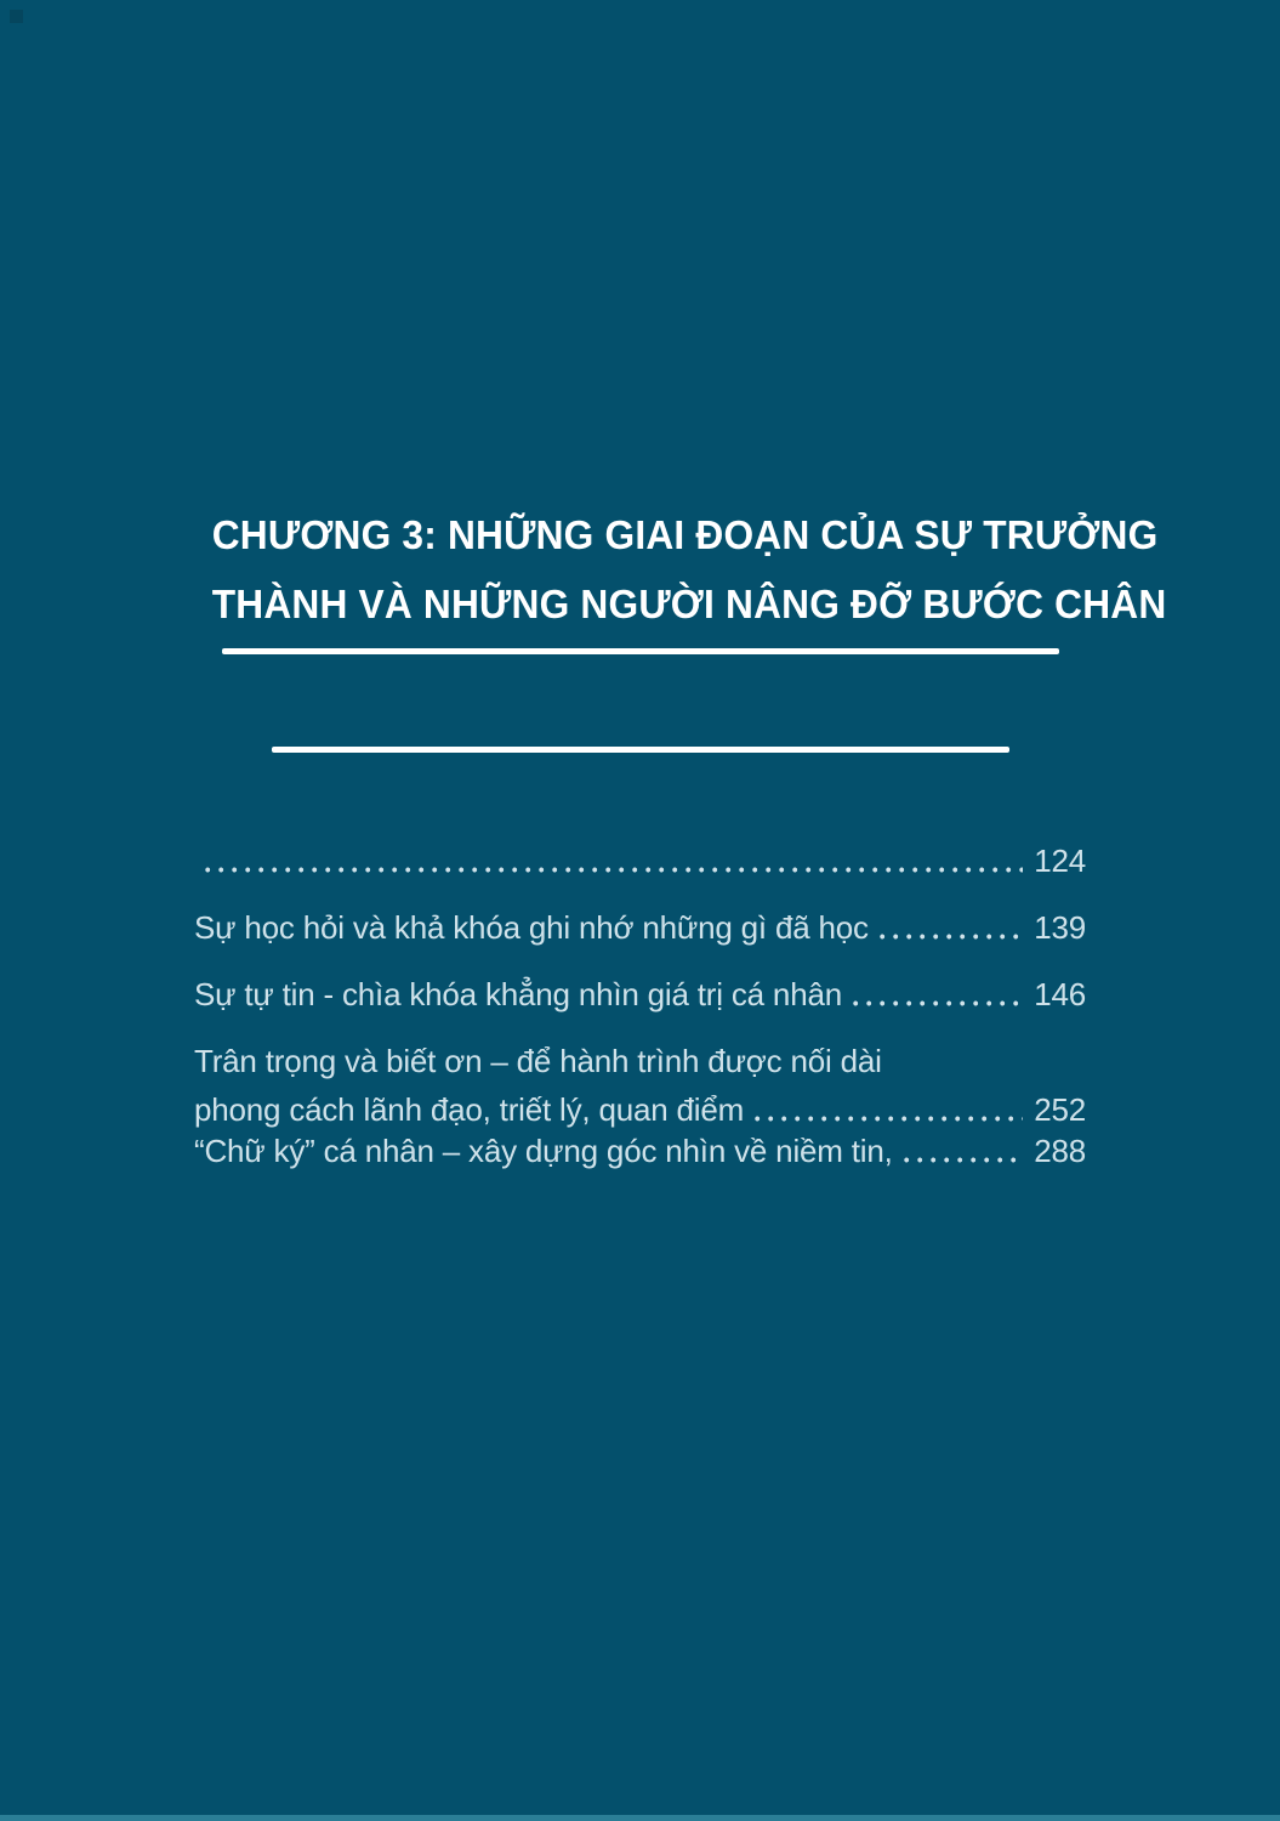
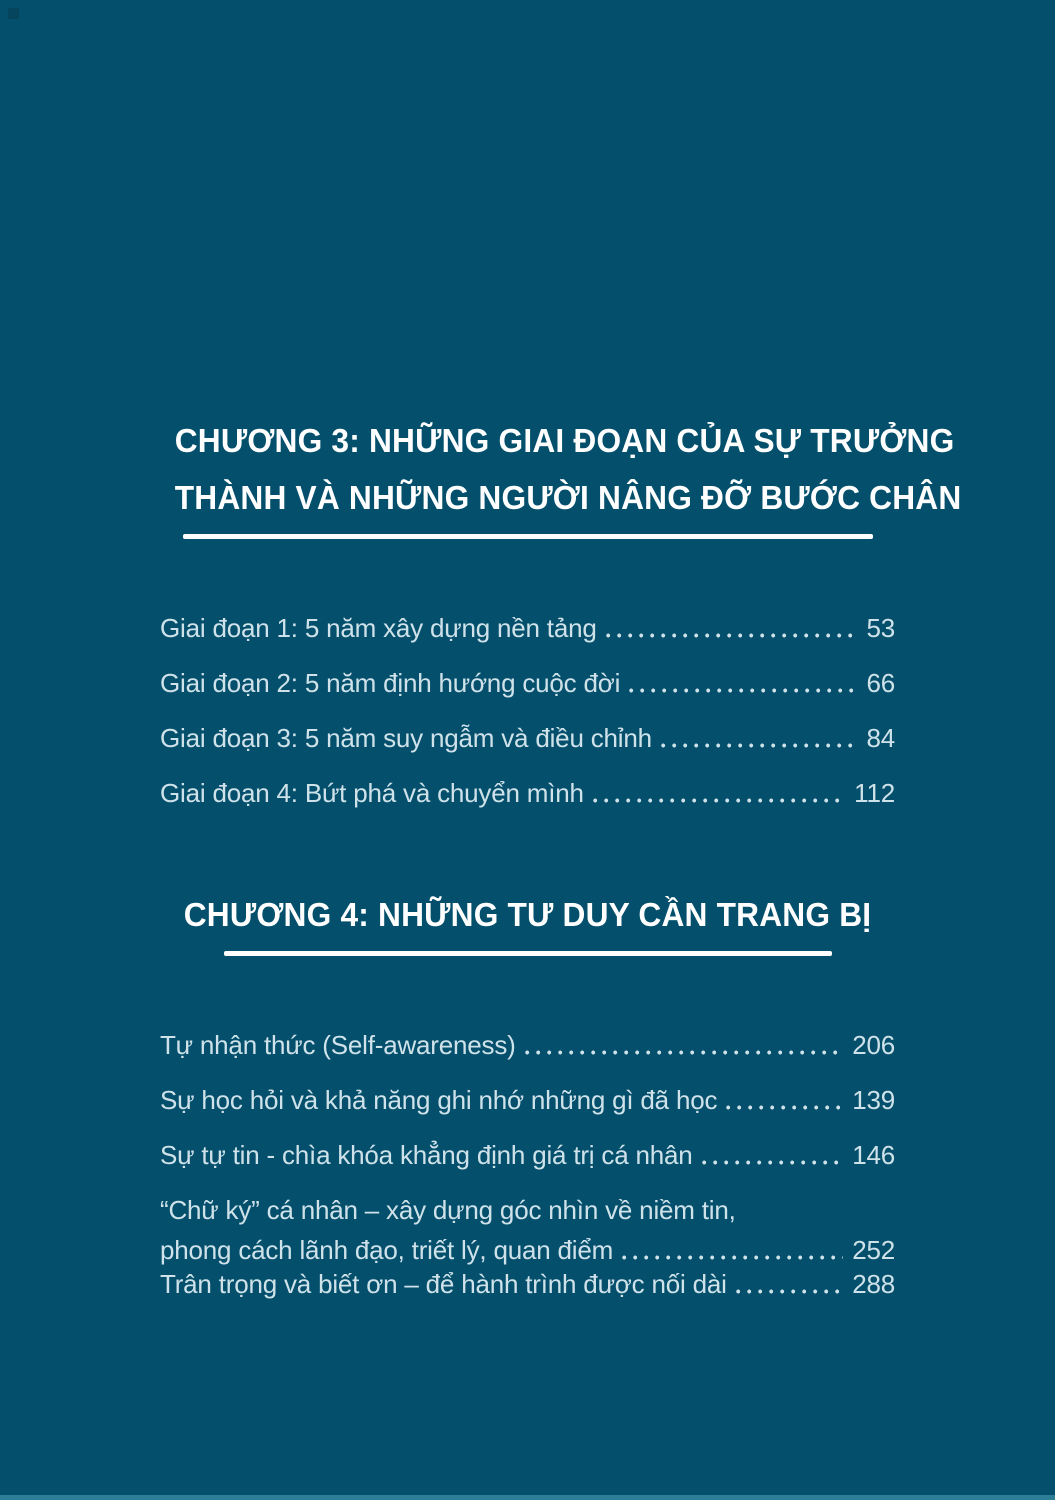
  CHƯƠNG 3: NHỮNG GIAI ĐOẠN CỦA SỰ TRƯỞNG
  THÀNH VÀ NHỮNG NGƯỜI NÂNG ĐỠ BƯỚC CHÂN
+ Giai đoạn 1: 5 năm xây dựng nền tảng
+ 53
+ Giai đoạn 2: 5 năm định hướng cuộc đời
+ 66
+ Giai đoạn 3: 5 năm suy ngẫm và điều chỉnh
+ 84
+ Giai đoạn 4: Bứt phá và chuyển mình
+ 112
+ CHƯƠNG 4: NHỮNG TƯ DUY CẦN TRANG BỊ
+ Tự nhận thức (Self-awareness)
- 124
+ 206
- Sự học hỏi và khả khóa ghi nhớ những gì đã học
+ Sự học hỏi và khả năng ghi nhớ những gì đã học
  139
- Sự tự tin - chìa khóa khẳng nhìn giá trị cá nhân
+ Sự tự tin - chìa khóa khẳng định giá trị cá nhân
  146
- Trân trọng và biết ơn – để hành trình được nối dài
+ “Chữ ký” cá nhân – xây dựng góc nhìn về niềm tin,
  phong cách lãnh đạo, triết lý, quan điểm
  252
- “Chữ ký” cá nhân – xây dựng góc nhìn về niềm tin,
+ Trân trọng và biết ơn – để hành trình được nối dài
  288
